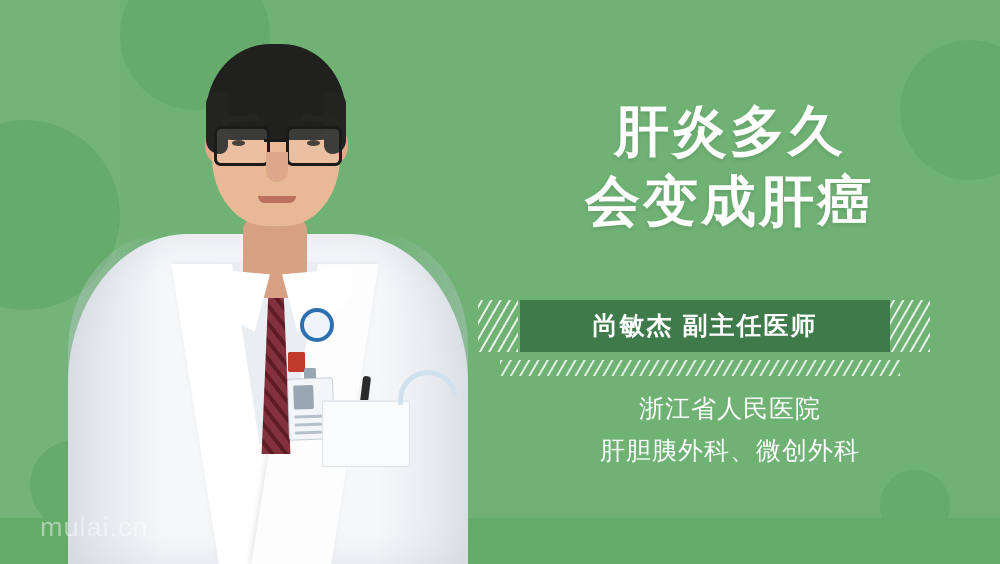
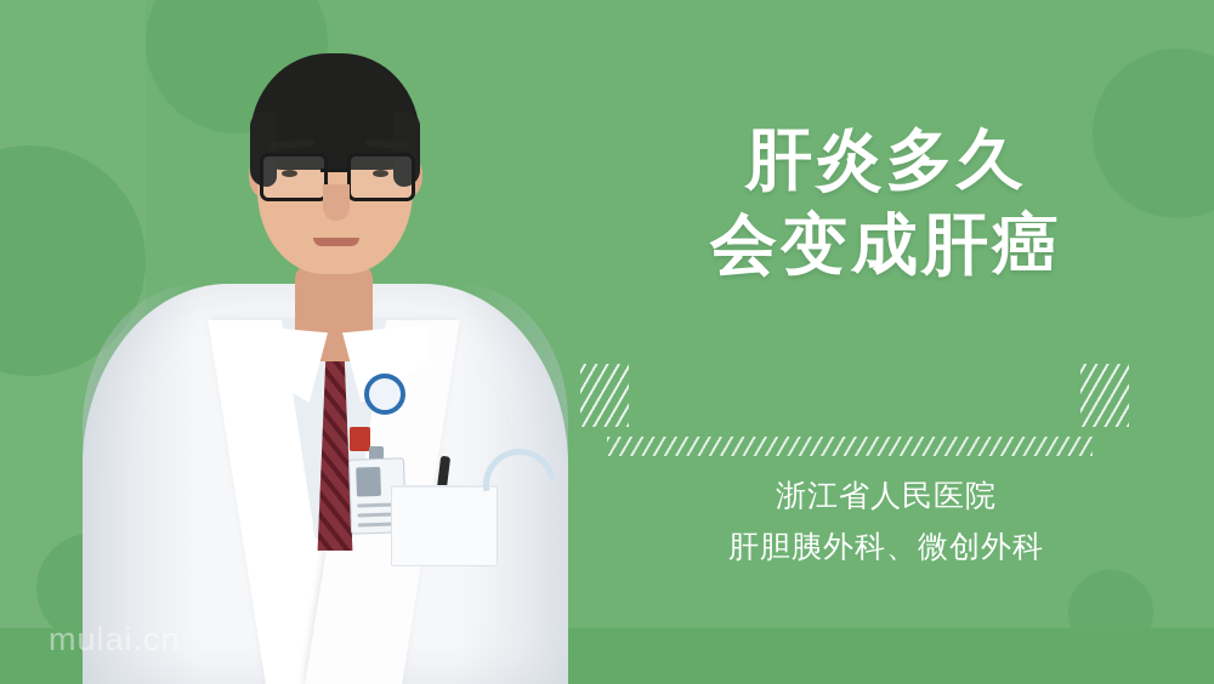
  肝炎多久
  会变成肝癌
- 尚敏杰 副主任医师
  浙江省人民医院
  肝胆胰外科、微创外科
  mulai.cn
